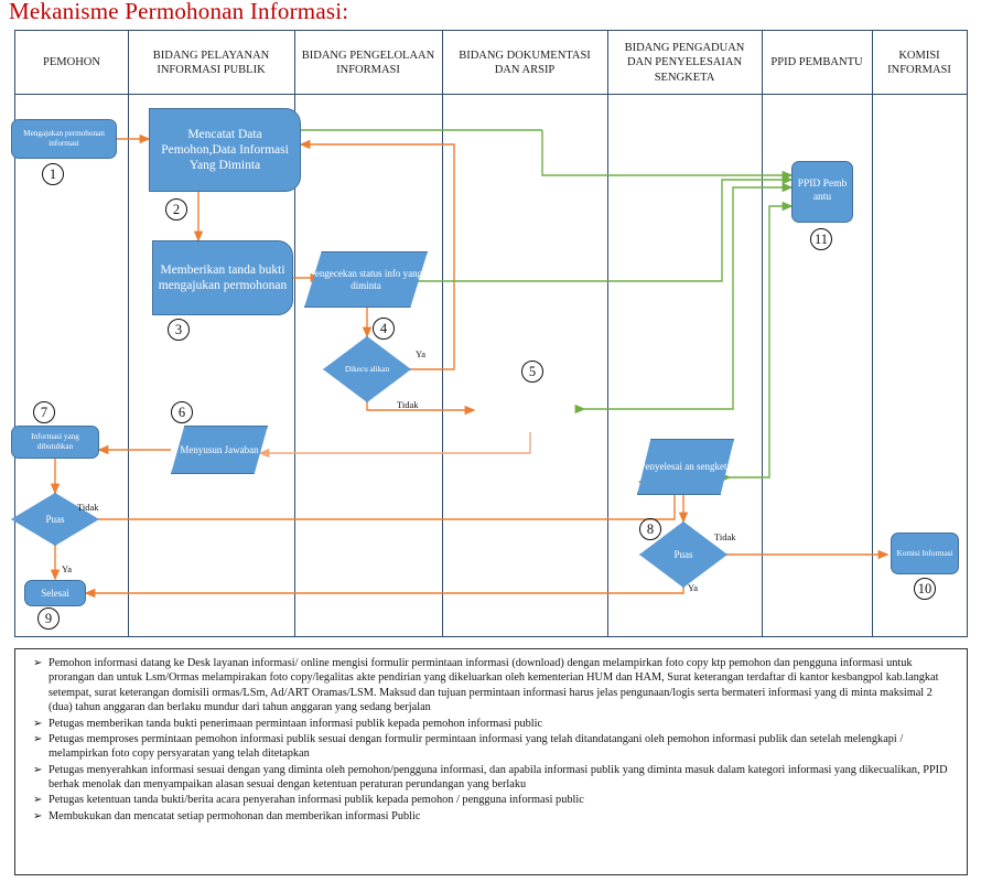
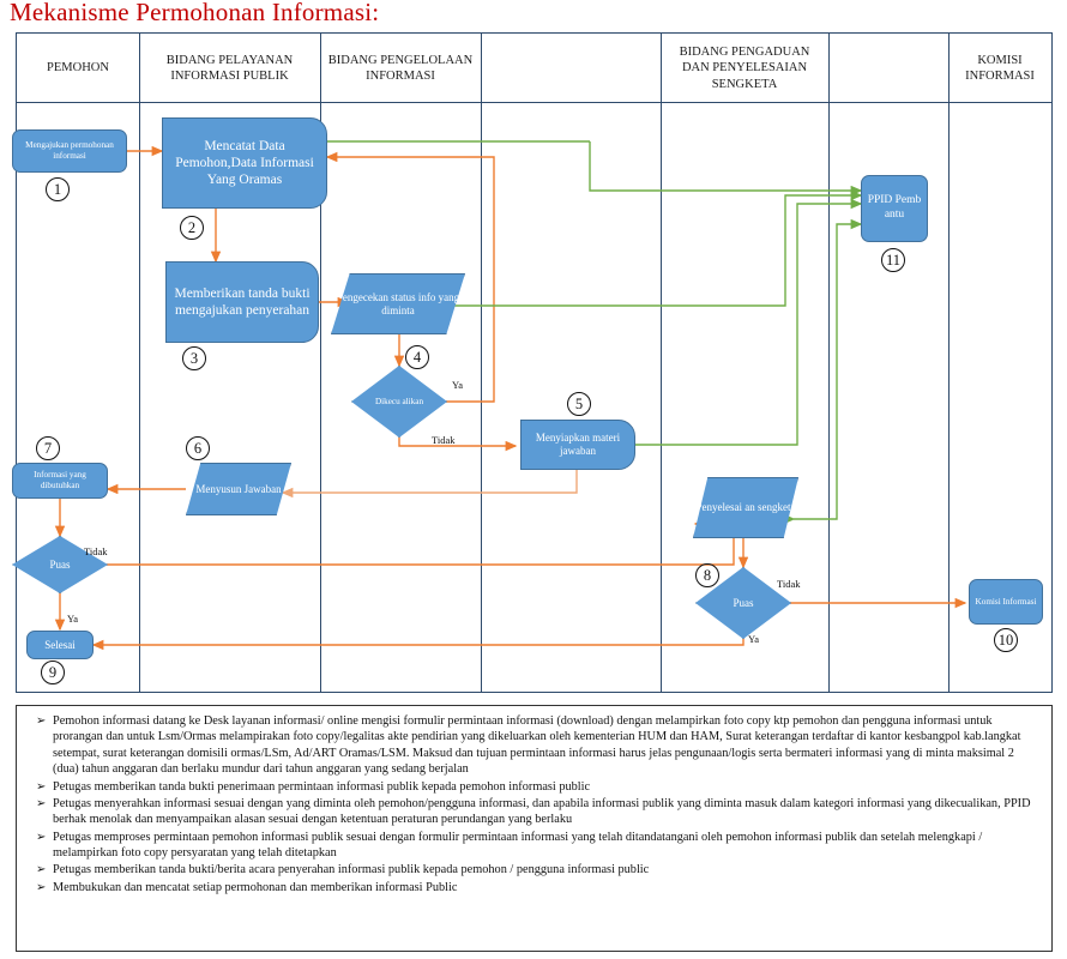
  Mekanisme Permohonan Informasi:
  PEMOHON
  BIDANG PELAYANAN INFORMASI PUBLIK
  BIDANG PENGELOLAAN INFORMASI
- BIDANG DOKUMENTASI DAN ARSIP
  BIDANG PENGADUAN DAN PENYELESAIAN SENGKETA
- PPID PEMBANTU
  KOMISI INFORMASI
  Mengajukan permohonan informasi
  1
- Mencatat Data Pemohon,Data Informasi Yang Diminta
+ Mencatat Data Pemohon,Data Informasi Yang Oramas
  2
- Memberikan tanda bukti mengajukan permohonan
+ Memberikan tanda bukti mengajukan penyerahan
  3
  engecekan status info yang diminta
  4
  Dikecu alikan
  Ya
  Tidak
+ Menyiapkan materi jawaban
  5
  Menyusun Jawaban
  6
  Informasi yang dibutuhkan
  7
  Puas
  Tidak
  Ya
  Selesai
  9
  enyelesai an sengket
  8
  Puas
  Tidak
  Ya
  Komisi Informasi
  10
  PPID Pemb antu
  11
  ➢
  Pemohon informasi datang ke Desk layanan informasi/ online mengisi formulir permintaan informasi (download) dengan melampirkan foto copy ktp pemohon dan pengguna informasi untuk prorangan dan untuk Lsm/Ormas melampirakan foto copy/legalitas akte pendirian yang dikeluarkan oleh kementerian HUM dan HAM, Surat keterangan terdaftar di kantor kesbangpol kab.langkat setempat, surat keterangan domisili ormas/LSm, Ad/ART Oramas/LSM. Maksud dan tujuan permintaan informasi harus jelas pengunaan/logis serta bermateri informasi yang di minta maksimal 2 (dua) tahun anggaran dan berlaku mundur dari tahun anggaran yang sedang berjalan
  ➢
  Petugas memberikan tanda bukti penerimaan permintaan informasi publik kepada pemohon informasi public
  ➢
- Petugas memproses permintaan pemohon informasi publik sesuai dengan formulir permintaan informasi yang telah ditandatangani oleh pemohon informasi publik dan setelah melengkapi / melampirkan foto copy persyaratan yang telah ditetapkan
+ Petugas menyerahkan informasi sesuai dengan yang diminta oleh pemohon/pengguna informasi, dan apabila informasi publik yang diminta masuk dalam kategori informasi yang dikecualikan, PPID berhak menolak dan menyampaikan alasan sesuai dengan ketentuan peraturan perundangan yang berlaku
  ➢
- Petugas menyerahkan informasi sesuai dengan yang diminta oleh pemohon/pengguna informasi, dan apabila informasi publik yang diminta masuk dalam kategori informasi yang dikecualikan, PPID berhak menolak dan menyampaikan alasan sesuai dengan ketentuan peraturan perundangan yang berlaku
+ Petugas memproses permintaan pemohon informasi publik sesuai dengan formulir permintaan informasi yang telah ditandatangani oleh pemohon informasi publik dan setelah melengkapi / melampirkan foto copy persyaratan yang telah ditetapkan
  ➢
- Petugas ketentuan tanda bukti/berita acara penyerahan informasi publik kepada pemohon / pengguna informasi public
+ Petugas memberikan tanda bukti/berita acara penyerahan informasi publik kepada pemohon / pengguna informasi public
  ➢
  Membukukan dan mencatat setiap permohonan dan memberikan informasi Public
